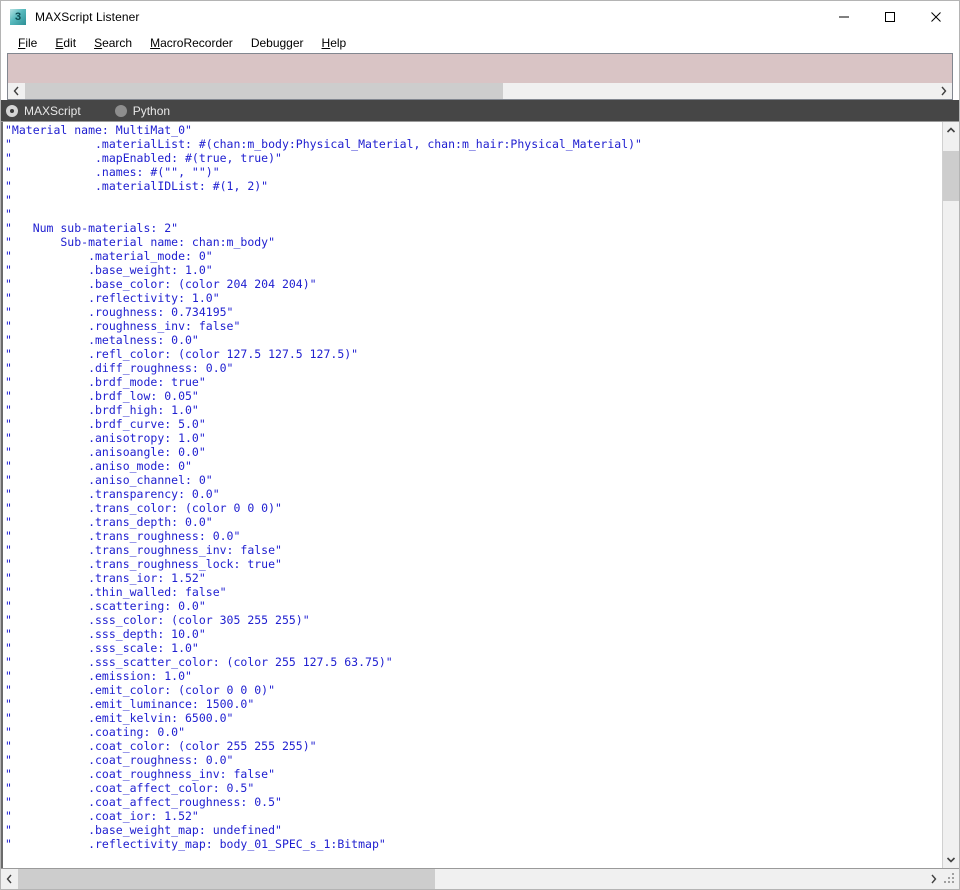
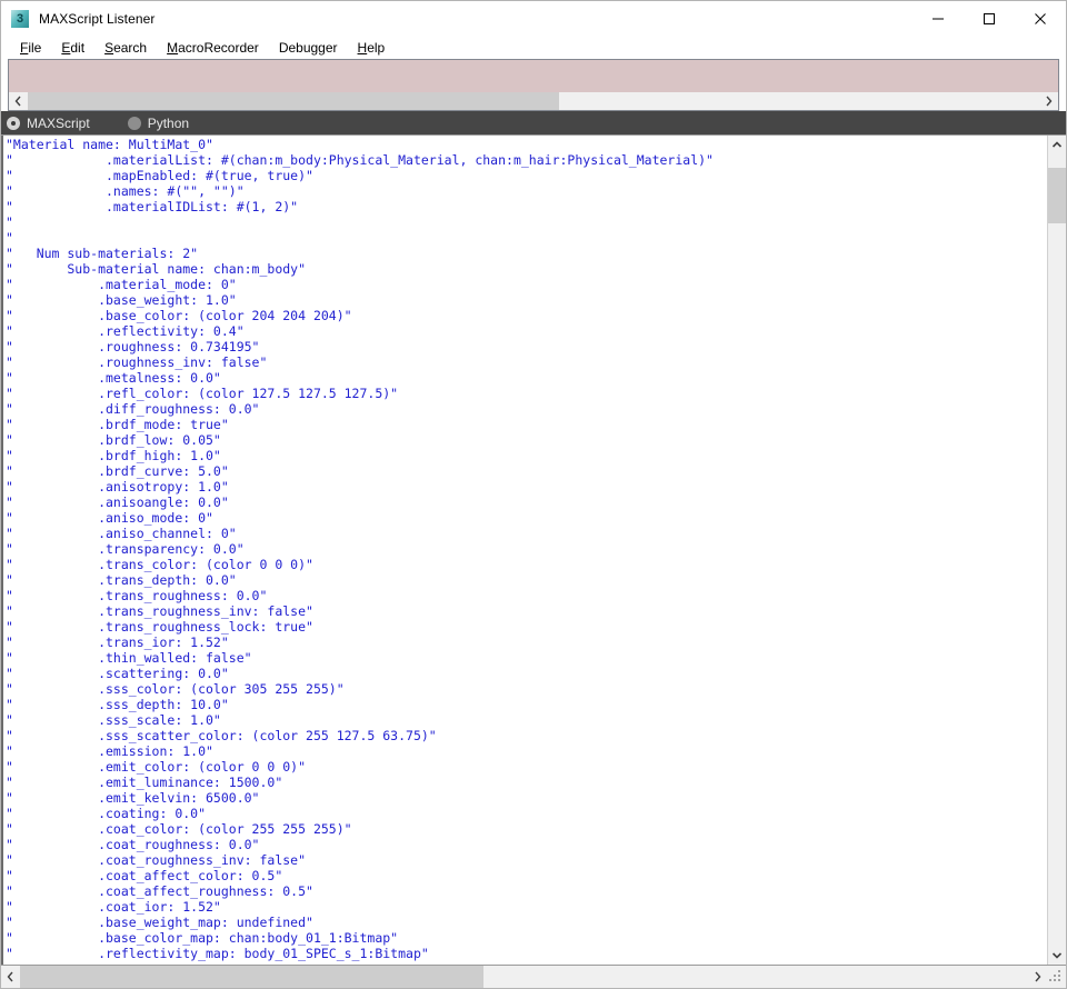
  3
  MAXScript Listener
  File
  Edit
  Search
  MacroRecorder
  Debugger
  Help
  MAXScript
  Python
  "Material name: MultiMat_0"
  " .materialList: #(chan:m_body:Physical_Material, chan:m_hair:Physical_Material)"
  " .mapEnabled: #(true, true)"
  " .names: #("", "")"
  " .materialIDList: #(1, 2)"
  "
  "
  " Num sub-materials: 2"
  " Sub-material name: chan:m_body"
  " .material_mode: 0"
  " .base_weight: 1.0"
  " .base_color: (color 204 204 204)"
- " .reflectivity: 1.0"
+ " .reflectivity: 0.4"
  " .roughness: 0.734195"
  " .roughness_inv: false"
  " .metalness: 0.0"
  " .refl_color: (color 127.5 127.5 127.5)"
  " .diff_roughness: 0.0"
  " .brdf_mode: true"
  " .brdf_low: 0.05"
  " .brdf_high: 1.0"
  " .brdf_curve: 5.0"
  " .anisotropy: 1.0"
  " .anisoangle: 0.0"
  " .aniso_mode: 0"
  " .aniso_channel: 0"
  " .transparency: 0.0"
  " .trans_color: (color 0 0 0)"
  " .trans_depth: 0.0"
  " .trans_roughness: 0.0"
  " .trans_roughness_inv: false"
  " .trans_roughness_lock: true"
  " .trans_ior: 1.52"
  " .thin_walled: false"
  " .scattering: 0.0"
  " .sss_color: (color 305 255 255)"
  " .sss_depth: 10.0"
  " .sss_scale: 1.0"
  " .sss_scatter_color: (color 255 127.5 63.75)"
  " .emission: 1.0"
  " .emit_color: (color 0 0 0)"
  " .emit_luminance: 1500.0"
  " .emit_kelvin: 6500.0"
  " .coating: 0.0"
  " .coat_color: (color 255 255 255)"
  " .coat_roughness: 0.0"
  " .coat_roughness_inv: false"
  " .coat_affect_color: 0.5"
  " .coat_affect_roughness: 0.5"
  " .coat_ior: 1.52"
  " .base_weight_map: undefined"
+ " .base_color_map: chan:body_01_1:Bitmap"
  " .reflectivity_map: body_01_SPEC_s_1:Bitmap"
